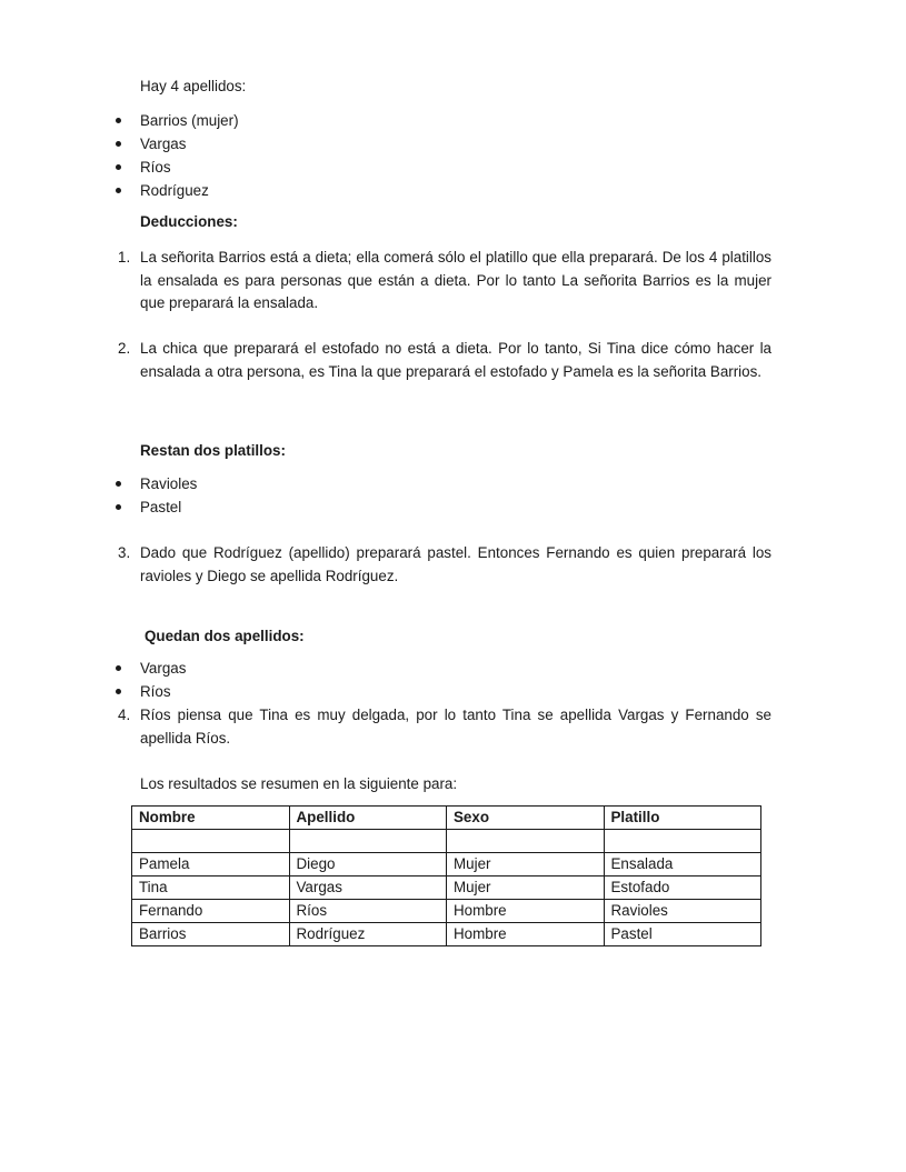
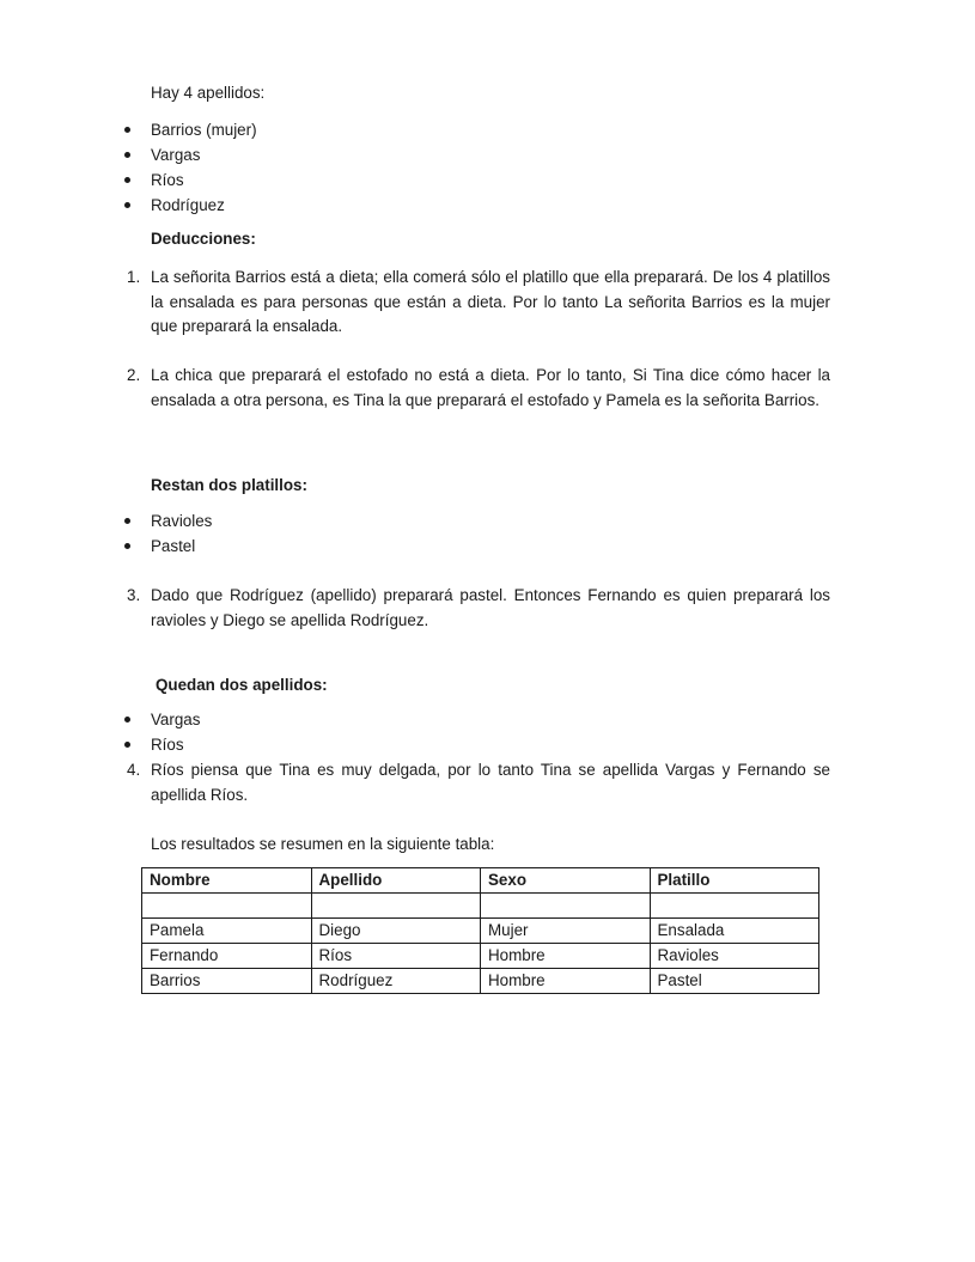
  Hay 4 apellidos:
  Barrios (mujer)
  Vargas
  Ríos
  Rodríguez
  Deducciones:
  1.
  La señorita Barrios está a dieta; ella comerá sólo el platillo que ella preparará. De los 4 platillos la ensalada es para personas que están a dieta. Por lo tanto La señorita Barrios es la mujer que preparará la ensalada.
  2.
  La chica que preparará el estofado no está a dieta. Por lo tanto, Si Tina dice cómo hacer la ensalada a otra persona, es Tina la que preparará el estofado y Pamela es la señorita Barrios.
  Restan dos platillos:
  Ravioles
  Pastel
  3.
  Dado que Rodríguez (apellido) preparará pastel. Entonces Fernando es quien preparará los ravioles y Diego se apellida Rodríguez.
  Quedan dos apellidos:
  Vargas
  Ríos
  4.
  Ríos piensa que Tina es muy delgada, por lo tanto Tina se apellida Vargas y Fernando se apellida Ríos.
- Los resultados se resumen en la siguiente para:
+ Los resultados se resumen en la siguiente tabla:
  Nombre	Apellido	Sexo	Platillo
  Pamela	Diego	Mujer	Ensalada
- Tina	Vargas	Mujer	Estofado
  Fernando	Ríos	Hombre	Ravioles
  Barrios	Rodríguez	Hombre	Pastel
